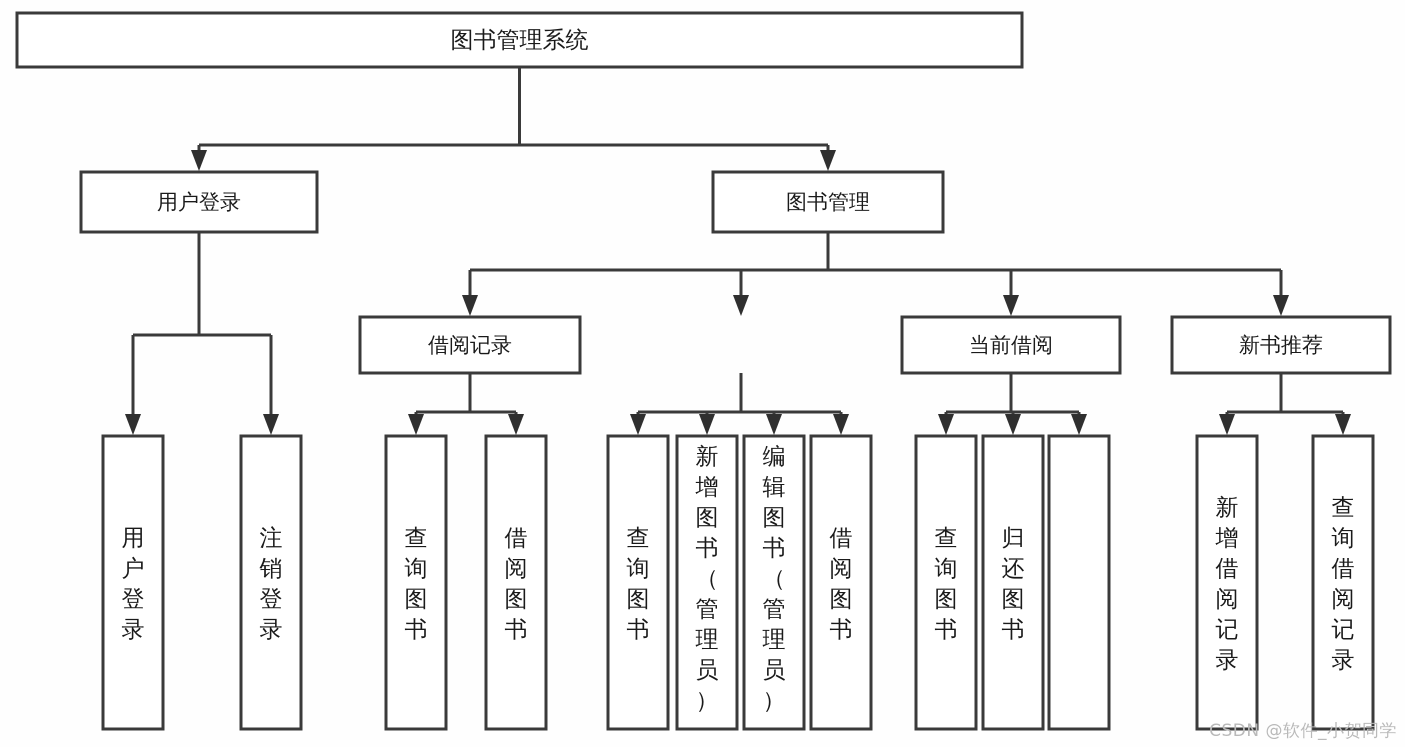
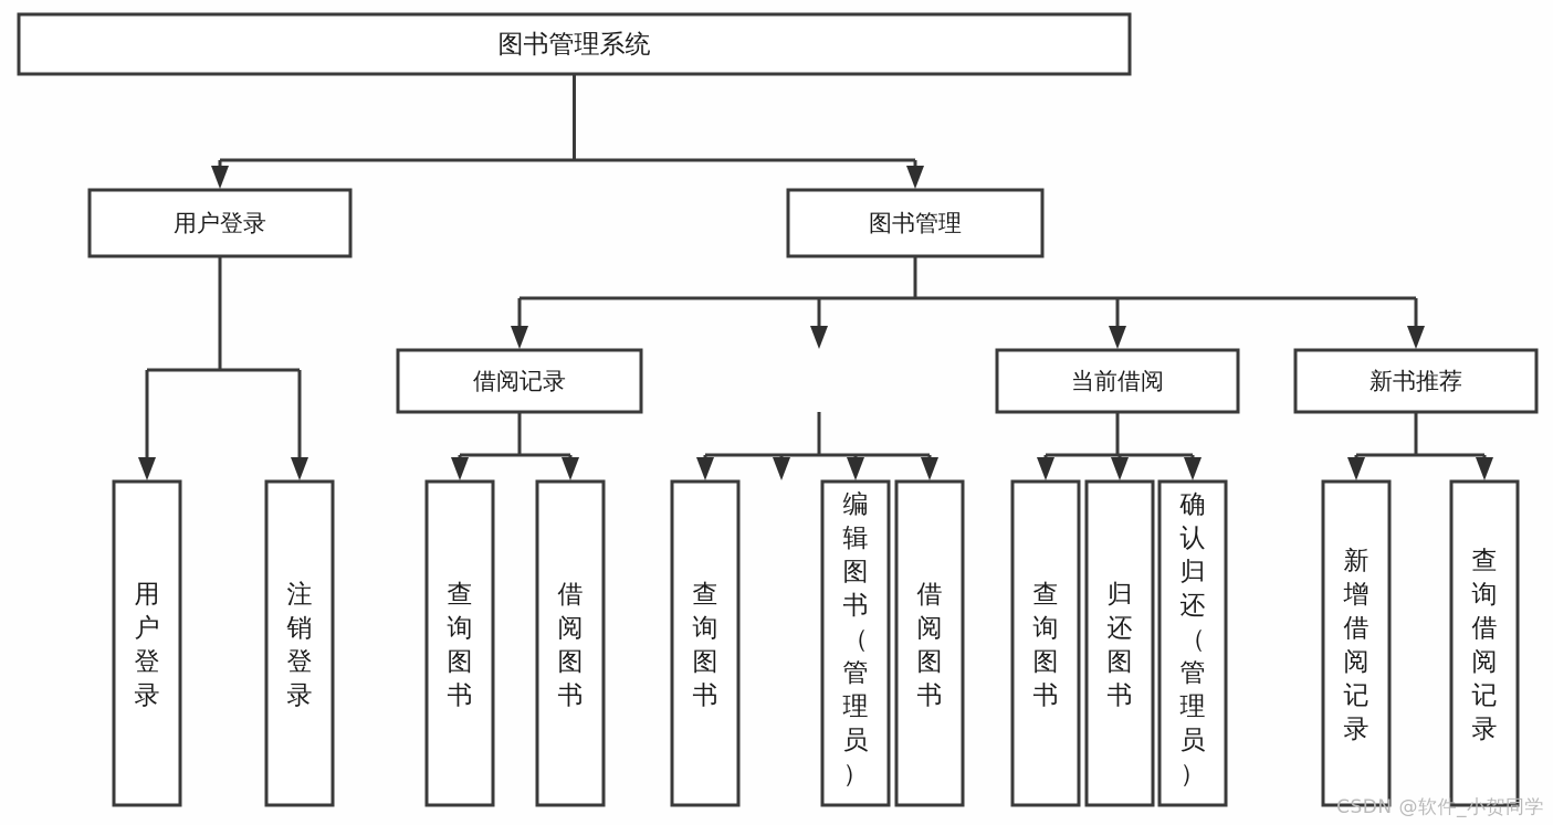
  图书管理系统
  用户登录
  图书管理
  借阅记录
  当前借阅
  新书推荐
  用户登录
  注销登录
  查询图书
  借阅图书
  查询图书
- 新增图书（管理员）
  编辑图书（管理员）
  借阅图书
  查询图书
  归还图书
+ 确认归还（管理员）
  新增借阅记录
  查询借阅记录
  CSDN @软件_小贺同学
